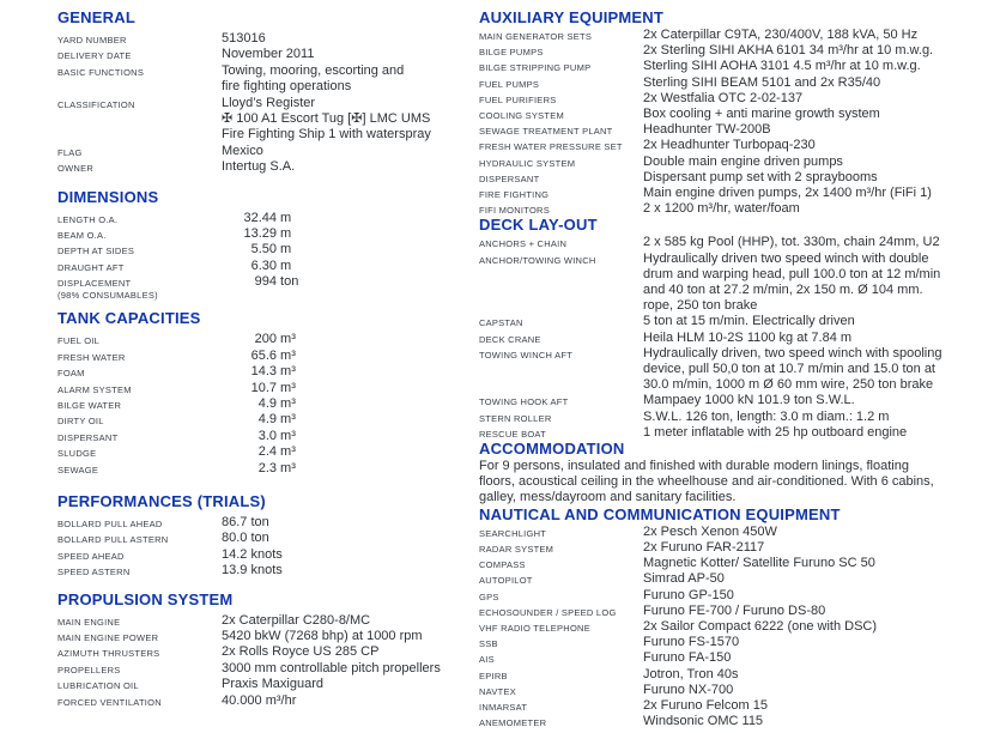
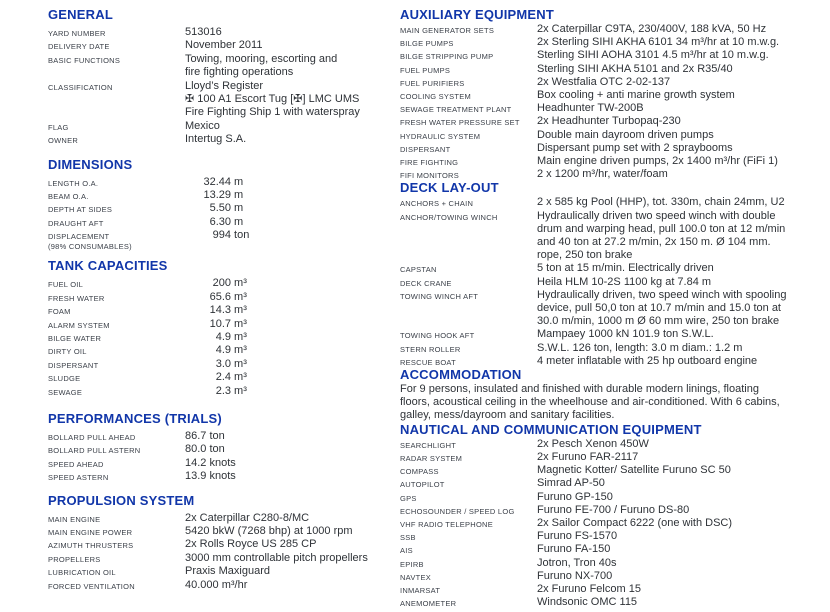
  GENERAL
  YARD NUMBER
  513016
  DELIVERY DATE
  November 2011
  BASIC FUNCTIONS
  Towing, mooring, escorting and
  fire fighting operations
  CLASSIFICATION
  Lloyd’s Register
  ✠ 100 A1 Escort Tug [✠] LMC UMS
  Fire Fighting Ship 1 with waterspray
  FLAG
  Mexico
  OWNER
  Intertug S.A.
  DIMENSIONS
  LENGTH O.A.
  32.44 m
  BEAM O.A.
  13.29 m
  DEPTH AT SIDES
  5.50 m
  DRAUGHT AFT
  6.30 m
  DISPLACEMENT
  (98% CONSUMABLES)
  994 ton
  TANK CAPACITIES
  FUEL OIL
  200 m³
  FRESH WATER
  65.6 m³
  FOAM
  14.3 m³
  ALARM SYSTEM
  10.7 m³
  BILGE WATER
  4.9 m³
  DIRTY OIL
  4.9 m³
  DISPERSANT
  3.0 m³
  SLUDGE
  2.4 m³
  SEWAGE
  2.3 m³
  PERFORMANCES (TRIALS)
  BOLLARD PULL AHEAD
  86.7 ton
  BOLLARD PULL ASTERN
  80.0 ton
  SPEED AHEAD
  14.2 knots
  SPEED ASTERN
  13.9 knots
  PROPULSION SYSTEM
  MAIN ENGINE
  2x Caterpillar C280-8/MC
  MAIN ENGINE POWER
  5420 bkW (7268 bhp) at 1000 rpm
  AZIMUTH THRUSTERS
  2x Rolls Royce US 285 CP
  PROPELLERS
  3000 mm controllable pitch propellers
  LUBRICATION OIL
  Praxis Maxiguard
  FORCED VENTILATION
  40.000 m³/hr
  AUXILIARY EQUIPMENT
  MAIN GENERATOR SETS
  2x Caterpillar C9TA, 230/400V, 188 kVA, 50 Hz
  BILGE PUMPS
  2x Sterling SIHI AKHA 6101 34 m³/hr at 10 m.w.g.
  BILGE STRIPPING PUMP
  Sterling SIHI AOHA 3101 4.5 m³/hr at 10 m.w.g.
  FUEL PUMPS
- Sterling SIHI BEAM 5101 and 2x R35/40
+ Sterling SIHI AKHA 5101 and 2x R35/40
  FUEL PURIFIERS
  2x Westfalia OTC 2-02-137
  COOLING SYSTEM
  Box cooling + anti marine growth system
  SEWAGE TREATMENT PLANT
  Headhunter TW-200B
  FRESH WATER PRESSURE SET
  2x Headhunter Turbopaq-230
  HYDRAULIC SYSTEM
- Double main engine driven pumps
+ Double main dayroom driven pumps
  DISPERSANT
  Dispersant pump set with 2 spraybooms
  FIRE FIGHTING
  Main engine driven pumps, 2x 1400 m³/hr (FiFi 1)
  FIFI MONITORS
  2 x 1200 m³/hr, water/foam
  DECK LAY-OUT
  ANCHORS + CHAIN
  2 x 585 kg Pool (HHP), tot. 330m, chain 24mm, U2
  ANCHOR/TOWING WINCH
  Hydraulically driven two speed winch with double
  drum and warping head, pull 100.0 ton at 12 m/min
  and 40 ton at 27.2 m/min, 2x 150 m. Ø 104 mm.
  rope, 250 ton brake
  CAPSTAN
  5 ton at 15 m/min. Electrically driven
  DECK CRANE
  Heila HLM 10-2S 1100 kg at 7.84 m
  TOWING WINCH AFT
  Hydraulically driven, two speed winch with spooling
  device, pull 50,0 ton at 10.7 m/min and 15.0 ton at
  30.0 m/min, 1000 m Ø 60 mm wire, 250 ton brake
  TOWING HOOK AFT
  Mampaey 1000 kN 101.9 ton S.W.L.
  STERN ROLLER
  S.W.L. 126 ton, length: 3.0 m diam.: 1.2 m
  RESCUE BOAT
- 1 meter inflatable with 25 hp outboard engine
+ 4 meter inflatable with 25 hp outboard engine
  ACCOMMODATION
  For 9 persons, insulated and finished with durable modern linings, floating
  floors, acoustical ceiling in the wheelhouse and air-conditioned. With 6 cabins,
  galley, mess/dayroom and sanitary facilities.
  NAUTICAL AND COMMUNICATION EQUIPMENT
  SEARCHLIGHT
  2x Pesch Xenon 450W
  RADAR SYSTEM
  2x Furuno FAR-2117
  COMPASS
  Magnetic Kotter/ Satellite Furuno SC 50
  AUTOPILOT
  Simrad AP-50
  GPS
  Furuno GP-150
  ECHOSOUNDER / SPEED LOG
  Furuno FE-700 / Furuno DS-80
  VHF RADIO TELEPHONE
  2x Sailor Compact 6222 (one with DSC)
  SSB
  Furuno FS-1570
  AIS
  Furuno FA-150
  EPIRB
  Jotron, Tron 40s
  NAVTEX
  Furuno NX-700
  INMARSAT
  2x Furuno Felcom 15
  ANEMOMETER
  Windsonic OMC 115
